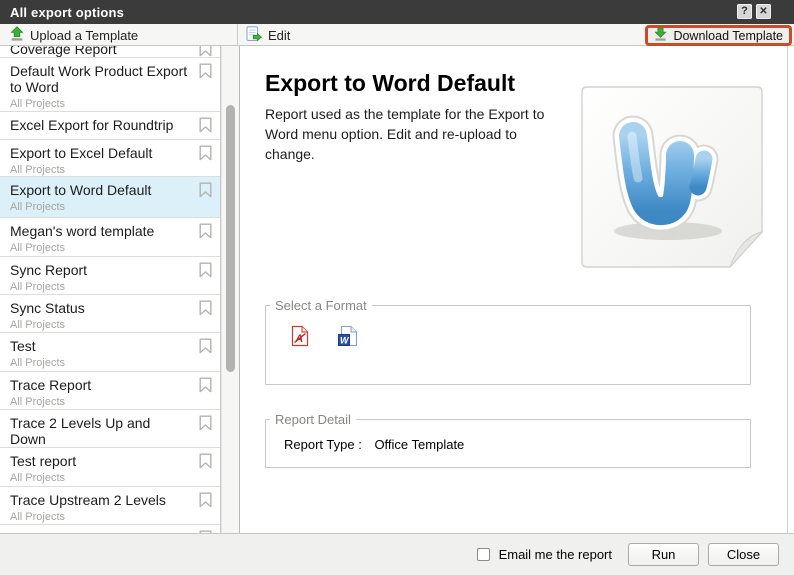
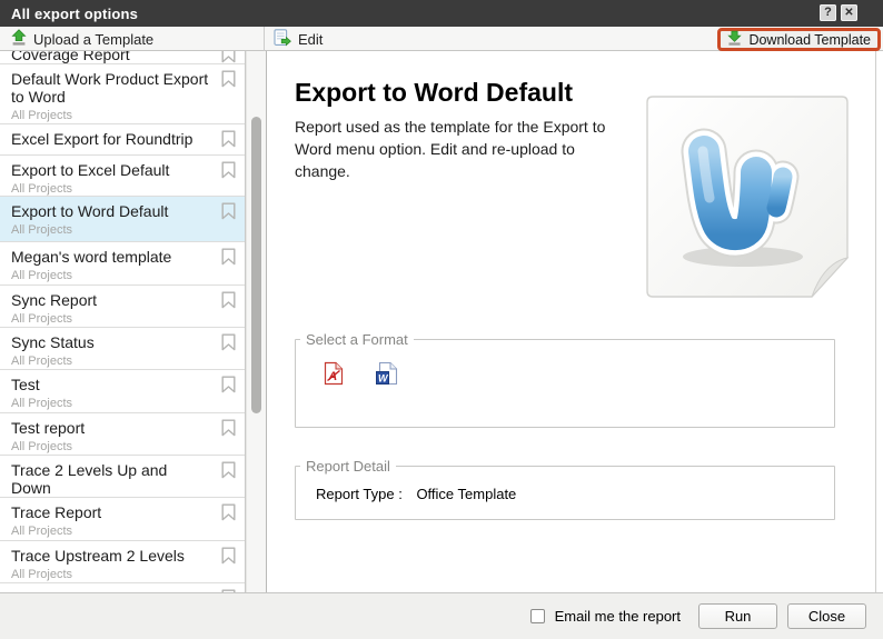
  All export options
  ?
  ✕
  Upload a Template
  Edit
  Download Template
  Coverage Report
  Default Work Product Export to Word
  All Projects
  Excel Export for Roundtrip
  Export to Excel Default
  All Projects
  Export to Word Default
  All Projects
  Megan's word template
  All Projects
  Sync Report
  All Projects
  Sync Status
  All Projects
  Test
  All Projects
- Trace Report
+ Test report
  All Projects
  Trace 2 Levels Up and Down
- Test report
+ Trace Report
  All Projects
  Trace Upstream 2 Levels
  All Projects
  Export to Word Default
  Report used as the template for the Export to Word menu option. Edit and re-upload to change.
  Select a Format
  W
  Report Detail
  Report Type : Office Template
  Email me the report
  Run
  Close
